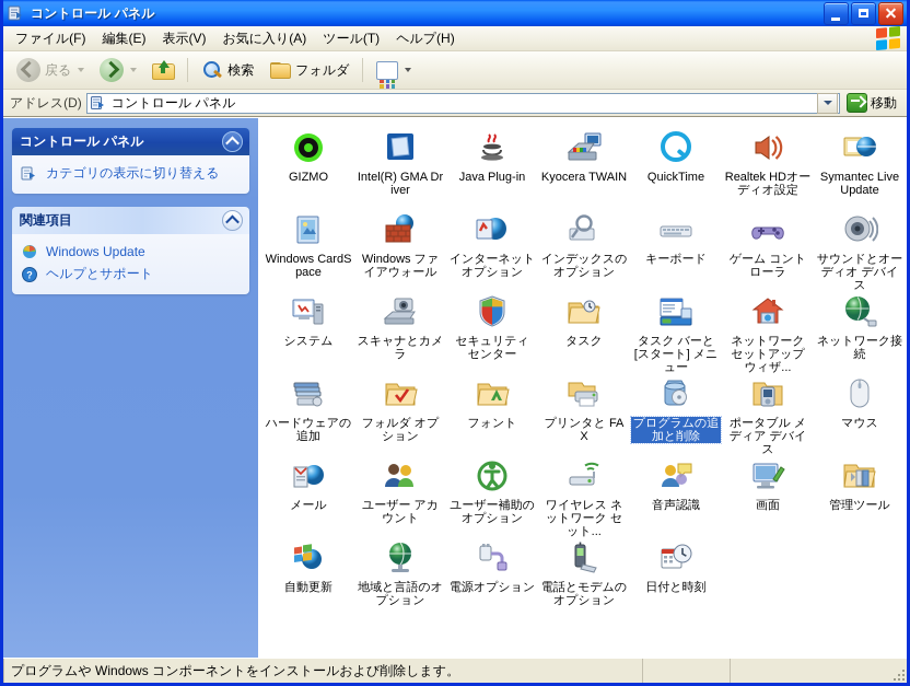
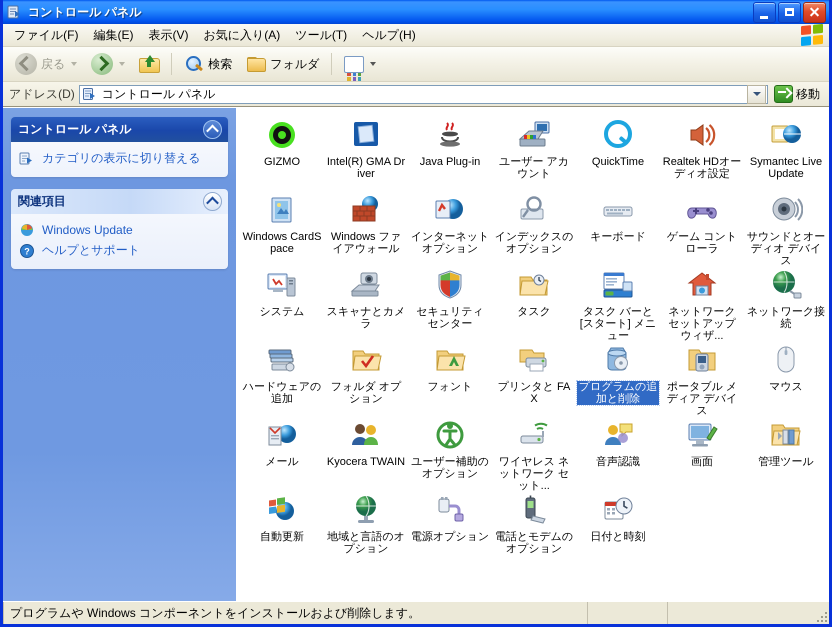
  コントロール パネル
  ファイル(F)
  編集(E)
  表示(V)
  お気に入り(A)
  ツール(T)
  ヘルプ(H)
  戻る
  検索
  フォルダ
  アドレス(D)
  コントロール パネル
  移動
  コントロール パネル
  カテゴリの表示に切り替える
  関連項目
  Windows Update
  ?
  ヘルプとサポート
  GIZMO
  Intel(R) GMA Driver
  Java Plug-in
- Kyocera TWAIN
+ ユーザー アカウント
  QuickTime
  Realtek HDオーディオ設定
  Symantec LiveUpdate
  Windows CardSpace
  Windows ファイアウォール
  インターネット オプション
  インデックスのオプション
  キーボード
  ゲーム コントローラ
  サウンドとオーディオ デバイス
  システム
  スキャナとカメラ
  セキュリティ センター
  タスク
  タスク バーと [スタート] メニュー
  ネットワーク セットアップ ウィザ...
  ネットワーク接続
  ハードウェアの追加
  フォルダ オプション
  フォント
  プリンタと FAX
  プログラムの追加と削除
  ポータブル メディア デバイス
  マウス
  メール
- ユーザー アカウント
+ Kyocera TWAIN
  ユーザー補助のオプション
  ワイヤレス ネットワーク セット...
  音声認識
  画面
  管理ツール
  自動更新
  地域と言語のオプション
  電源オプション
  電話とモデムのオプション
  日付と時刻
  プログラムや Windows コンポーネントをインストールおよび削除します。
